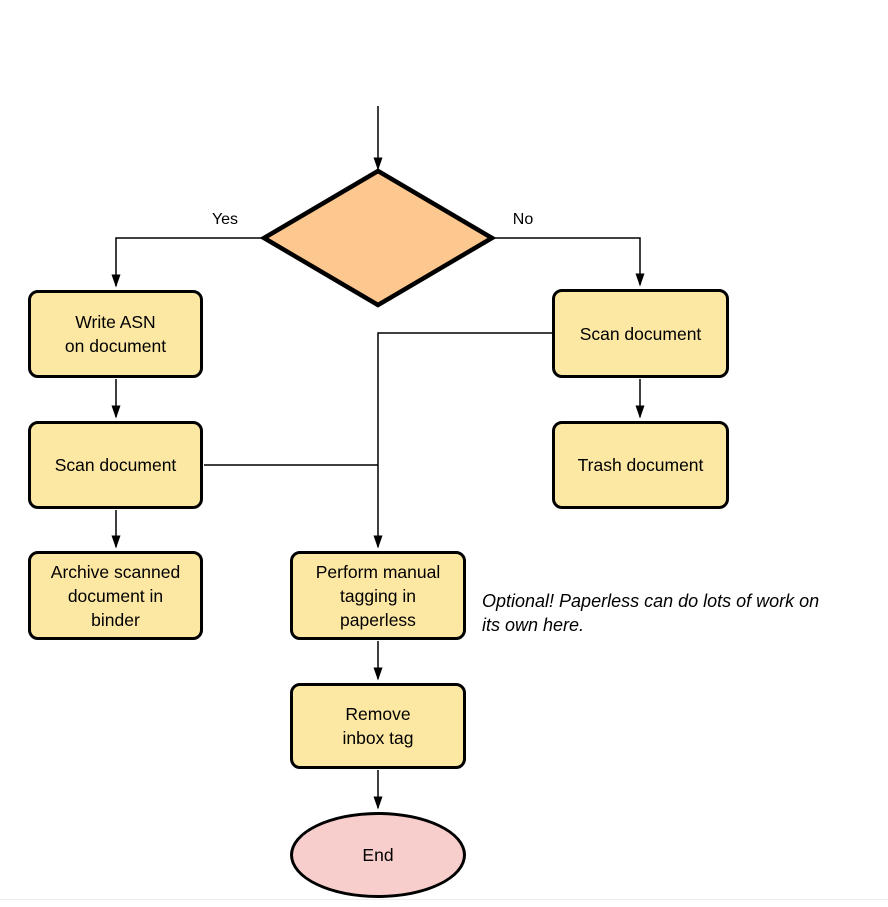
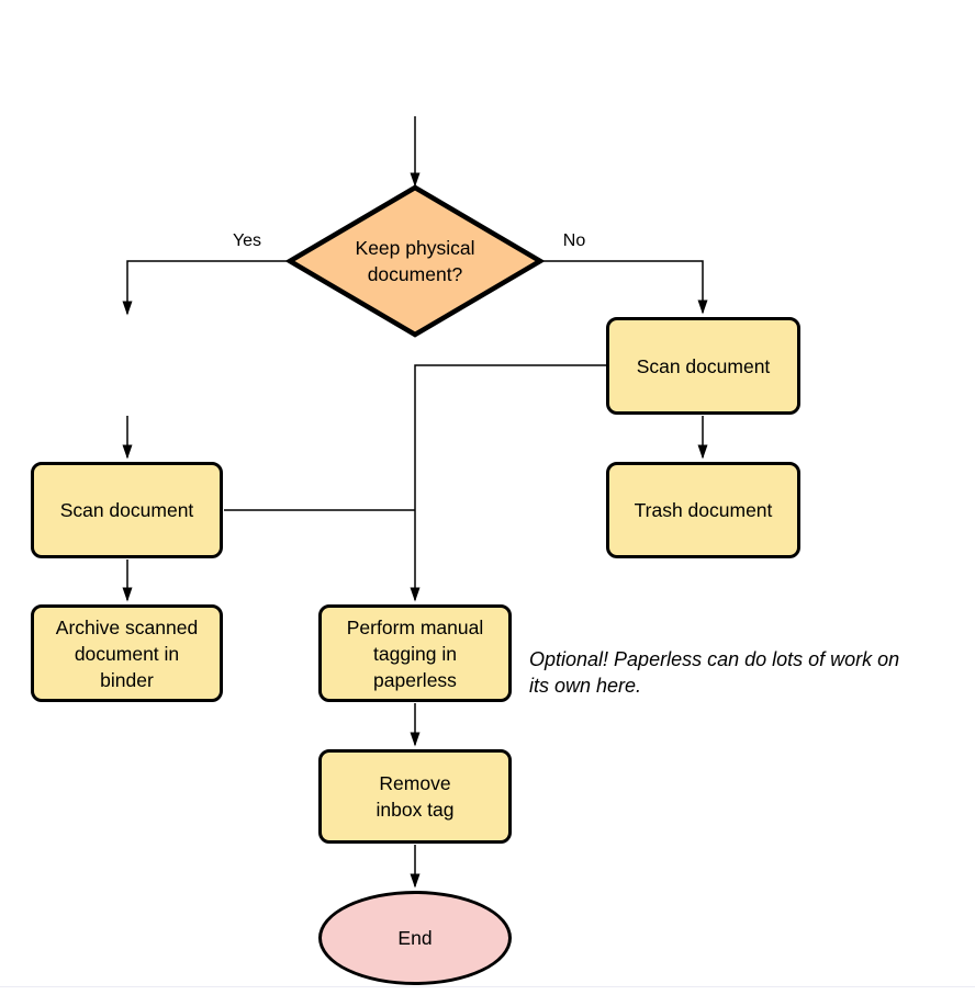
+ Keep physical
+ document?
  Yes
  No
- Write ASN
- on document
  Scan document
  Scan document
  Trash document
  Archive scanned
  document in
  binder
  Perform manual
  tagging in
  paperless
  Optional! Paperless can do lots of work on
  its own here.
  Remove
  inbox tag
  End
